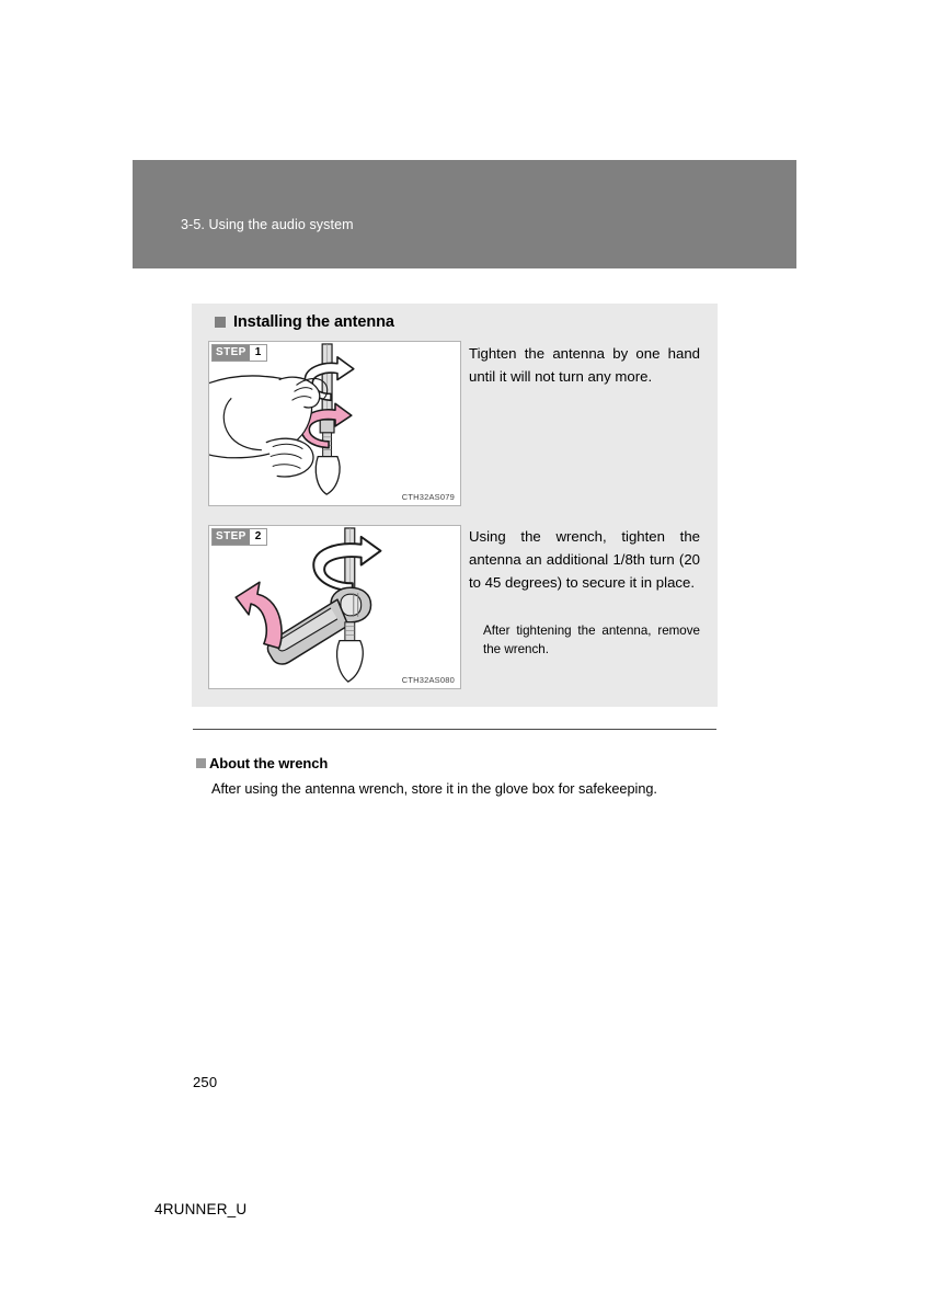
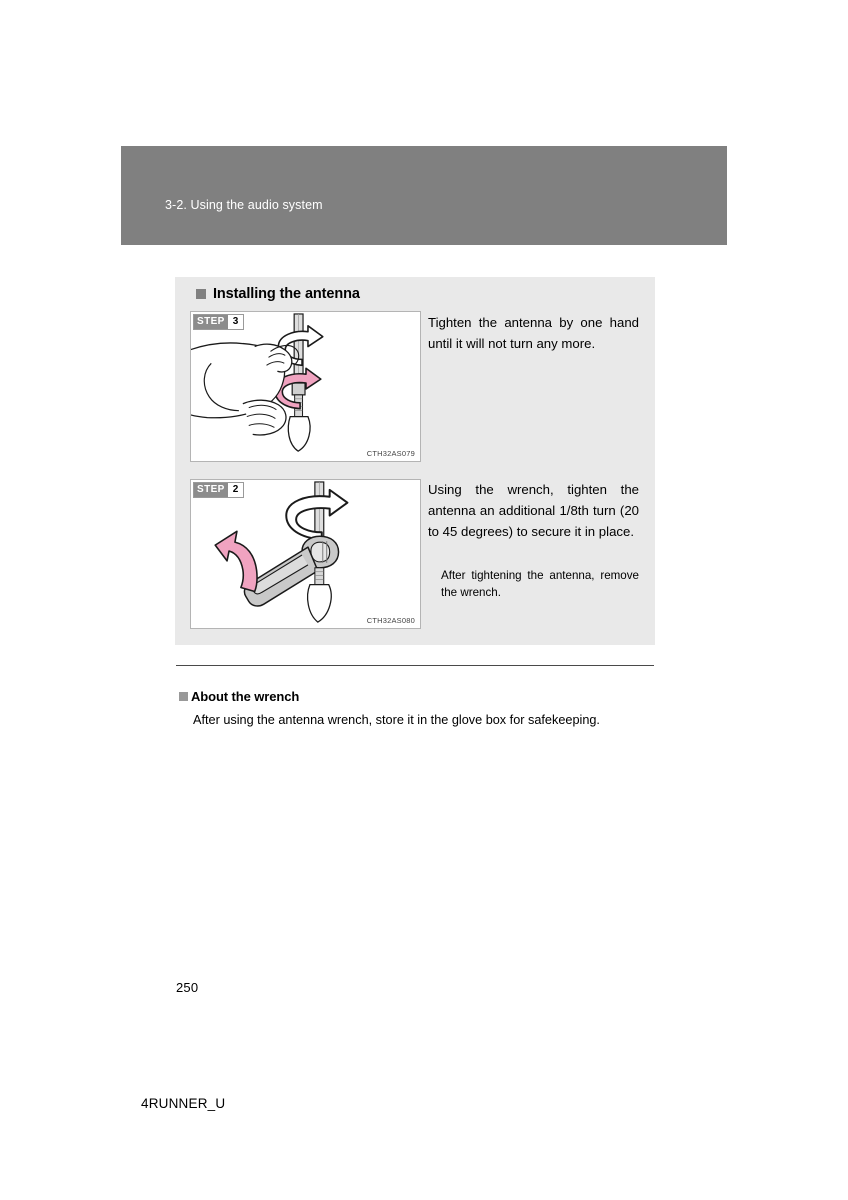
- 3-5. Using the audio system
+ 3-2. Using the audio system
  Installing the antenna
  STEP
- 1
+ 3
  CTH32AS079
  Tighten the antenna by one hand until it will not turn any more.
  STEP
  2
  CTH32AS080
  Using the wrench, tighten the antenna an additional 1/8th turn (20 to 45 degrees) to secure it in place.
  After tightening the antenna, remove the wrench.
  About the wrench
  After using the antenna wrench, store it in the glove box for safekeeping.
  250
  4RUNNER_U
